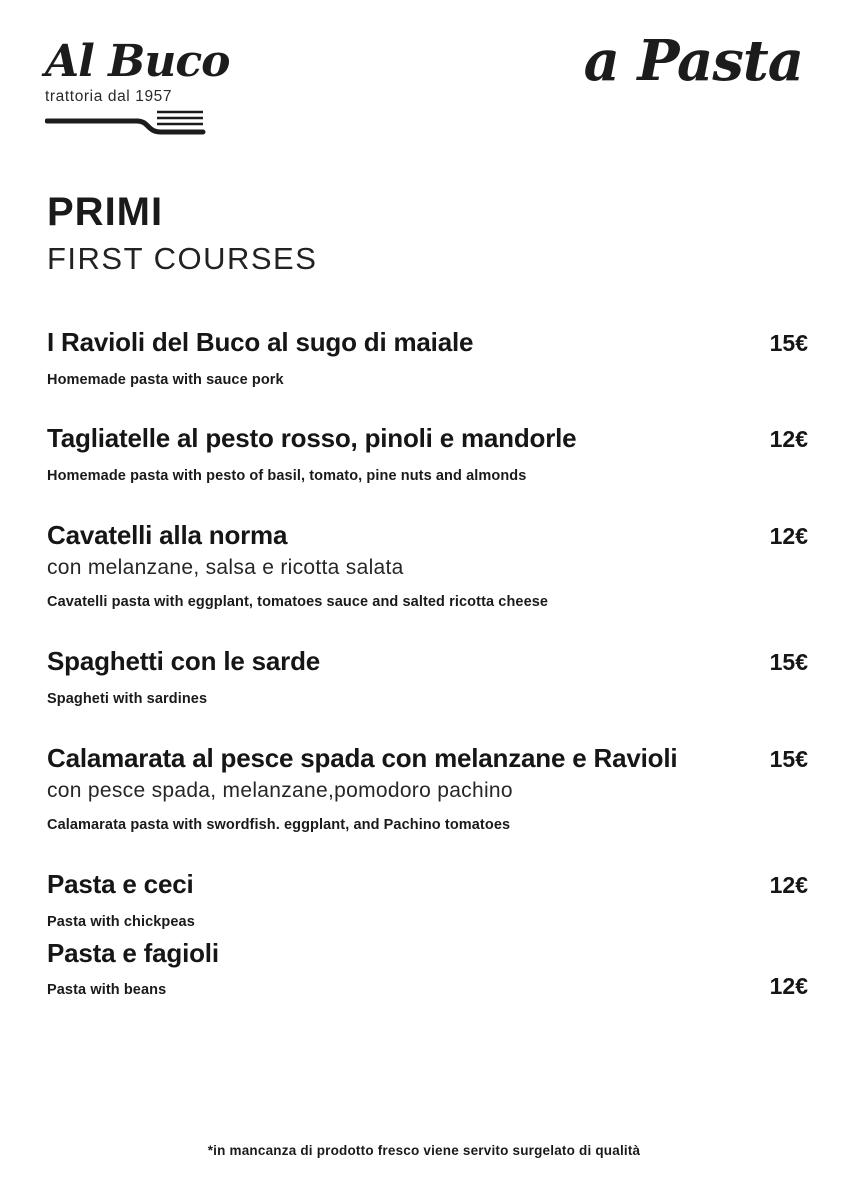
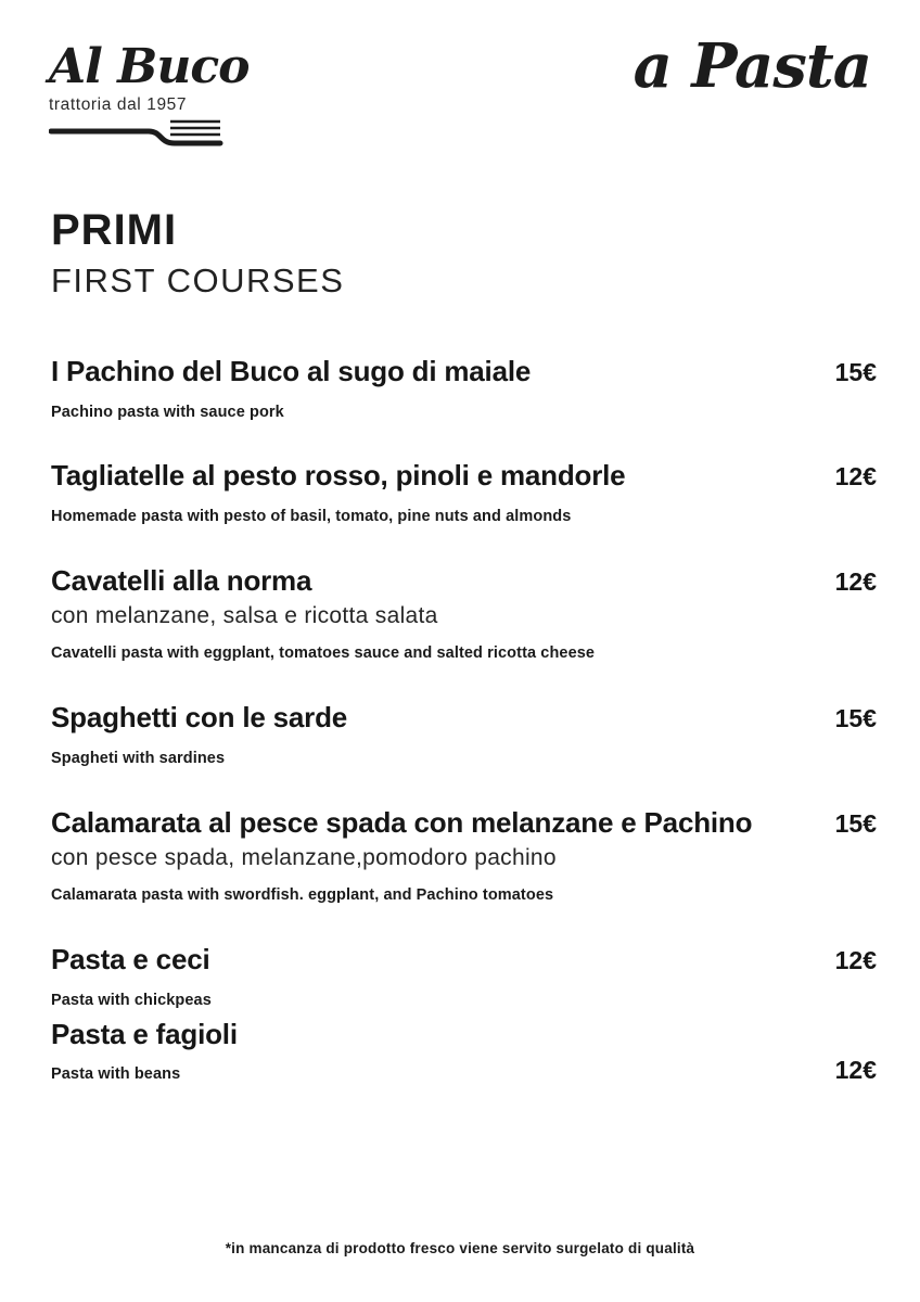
  Al Buco
  trattoria dal 1957
  a Pasta
  PRIMI
  FIRST COURSES
- I Ravioli del Buco al sugo di maiale
+ I Pachino del Buco al sugo di maiale
  15€
- Homemade pasta with sauce pork
+ Pachino pasta with sauce pork
  Tagliatelle al pesto rosso, pinoli e mandorle
  12€
  Homemade pasta with pesto of basil, tomato, pine nuts and almonds
  Cavatelli alla norma
  12€
  con melanzane, salsa e ricotta salata
  Cavatelli pasta with eggplant, tomatoes sauce and salted ricotta cheese
  Spaghetti con le sarde
  15€
  Spagheti with sardines
- Calamarata al pesce spada con melanzane e Ravioli
+ Calamarata al pesce spada con melanzane e Pachino
  15€
  con pesce spada, melanzane,pomodoro pachino
  Calamarata pasta with swordfish. eggplant, and Pachino tomatoes
  Pasta e ceci
  12€
  Pasta with chickpeas
  Pasta e fagioli
  Pasta with beans
  12€
  *in mancanza di prodotto fresco viene servito surgelato di qualità
